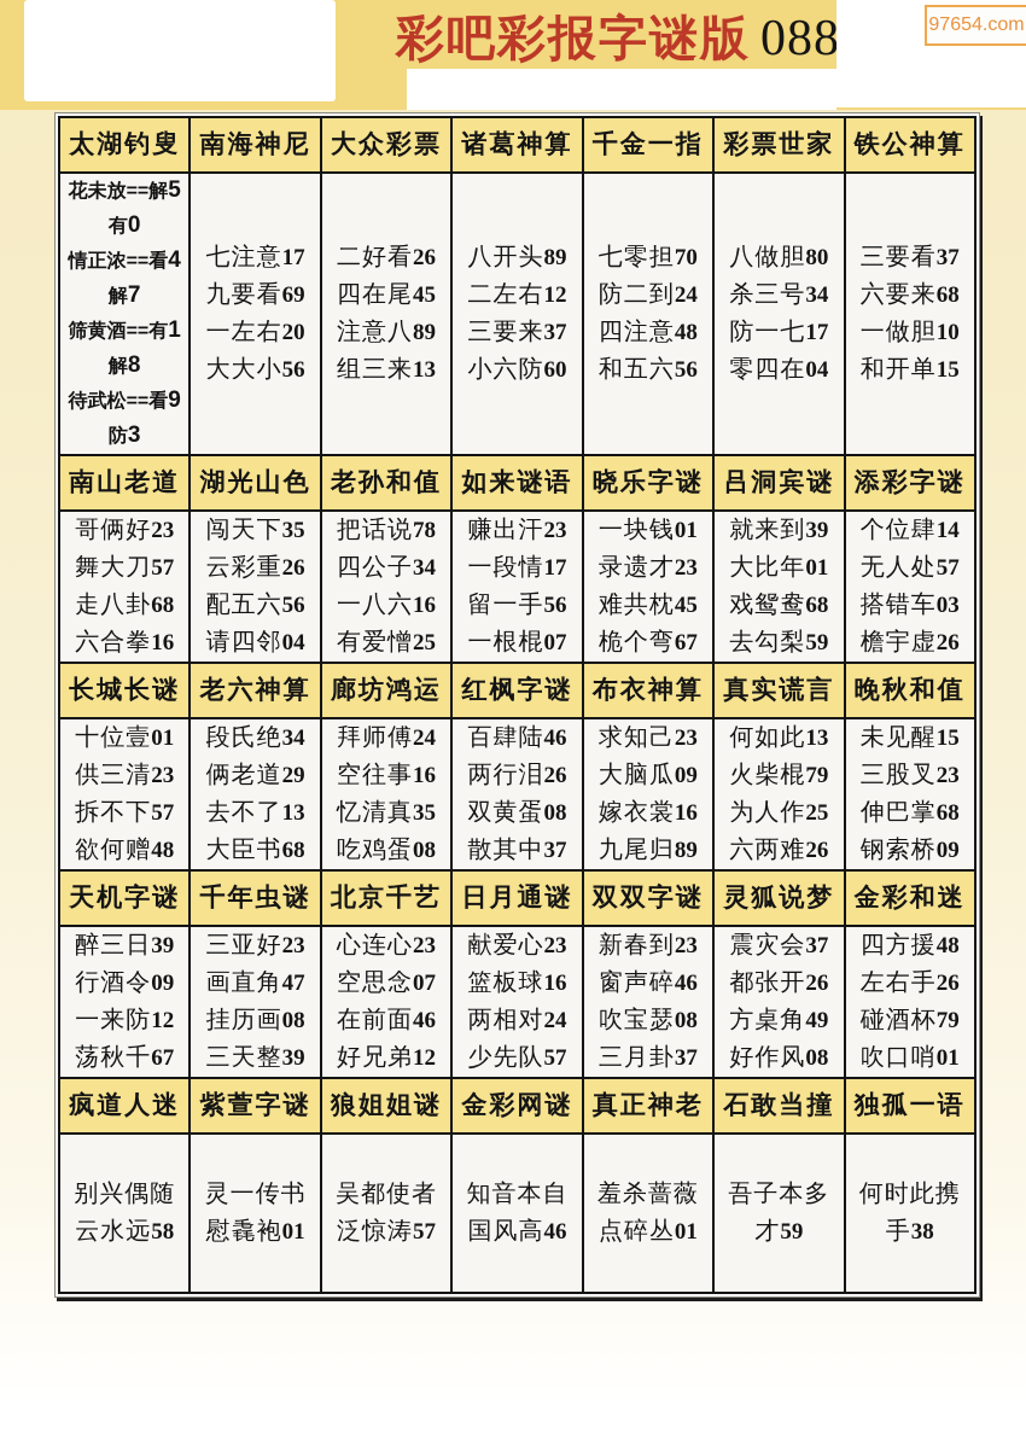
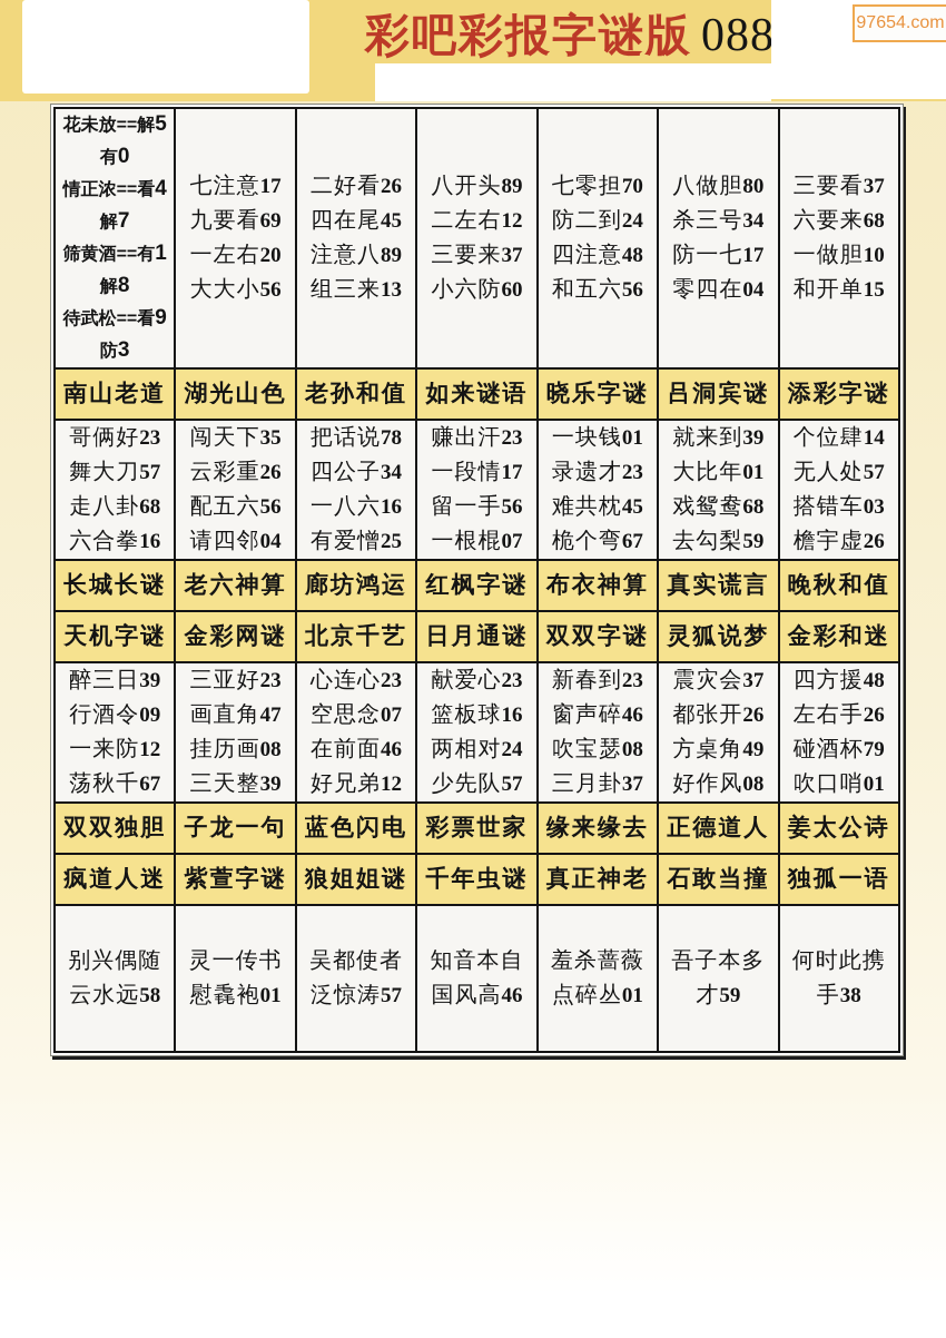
  彩吧彩报字谜版 088
  97654.com
- 太湖钓叟	南海神尼	大众彩票	诸葛神算	千金一指	彩票世家	铁公神算
  花未放==解5有0情正浓==看4解7筛黄酒==有1解8待武松==看9防3	七注意17九要看69一左右20大大小56	二好看26四在尾45注意八89组三来13	八开头89二左右12三要来37小六防60	七零担70防二到24四注意48和五六56	八做胆80杀三号34防一七17零四在04	三要看37六要来68一做胆10和开单15
  南山老道	湖光山色	老孙和值	如来谜语	晓乐字谜	吕洞宾谜	添彩字谜
  哥俩好23舞大刀57走八卦68六合拳16	闯天下35云彩重26配五六56请四邻04	把话说78四公子34一八六16有爱憎25	赚出汗23一段情17留一手56一根棍07	一块钱01录遗才23难共枕45桅个弯67	就来到39大比年01戏鸳鸯68去勾梨59	个位肆14无人处57搭错车03檐宇虚26
  长城长谜	老六神算	廊坊鸿运	红枫字谜	布衣神算	真实谎言	晚秋和值
- 十位壹01供三清23拆不下57欲何赠48	段氏绝34俩老道29去不了13大臣书68	拜师傅24空往事16忆清真35吃鸡蛋08	百肆陆46两行泪26双黄蛋08散其中37	求知己23大脑瓜09嫁衣裳16九尾归89	何如此13火柴棍79为人作25六两难26	未见醒15三股叉23伸巴掌68钢索桥09
- 天机字谜	千年虫谜	北京千艺	日月通谜	双双字谜	灵狐说梦	金彩和迷
+ 天机字谜	金彩网谜	北京千艺	日月通谜	双双字谜	灵狐说梦	金彩和迷
  醉三日39行酒令09一来防12荡秋千67	三亚好23画直角47挂历画08三天整39	心连心23空思念07在前面46好兄弟12	献爱心23篮板球16两相对24少先队57	新春到23窗声碎46吹宝瑟08三月卦37	震灾会37都张开26方桌角49好作风08	四方援48左右手26碰酒杯79吹口哨01
+ 双双独胆	子龙一句	蓝色闪电	彩票世家	缘来缘去	正德道人	姜太公诗
- 疯道人迷	紫萱字谜	狼姐姐谜	金彩网谜	真正神老	石敢当撞	独孤一语
+ 疯道人迷	紫萱字谜	狼姐姐谜	千年虫谜	真正神老	石敢当撞	独孤一语
  别兴偶随云水远58	灵一传书慰毳袍01	吴都使者泛惊涛57	知音本自国风高46	羞杀蔷薇点碎丛01	吾子本多才59	何时此携手38
